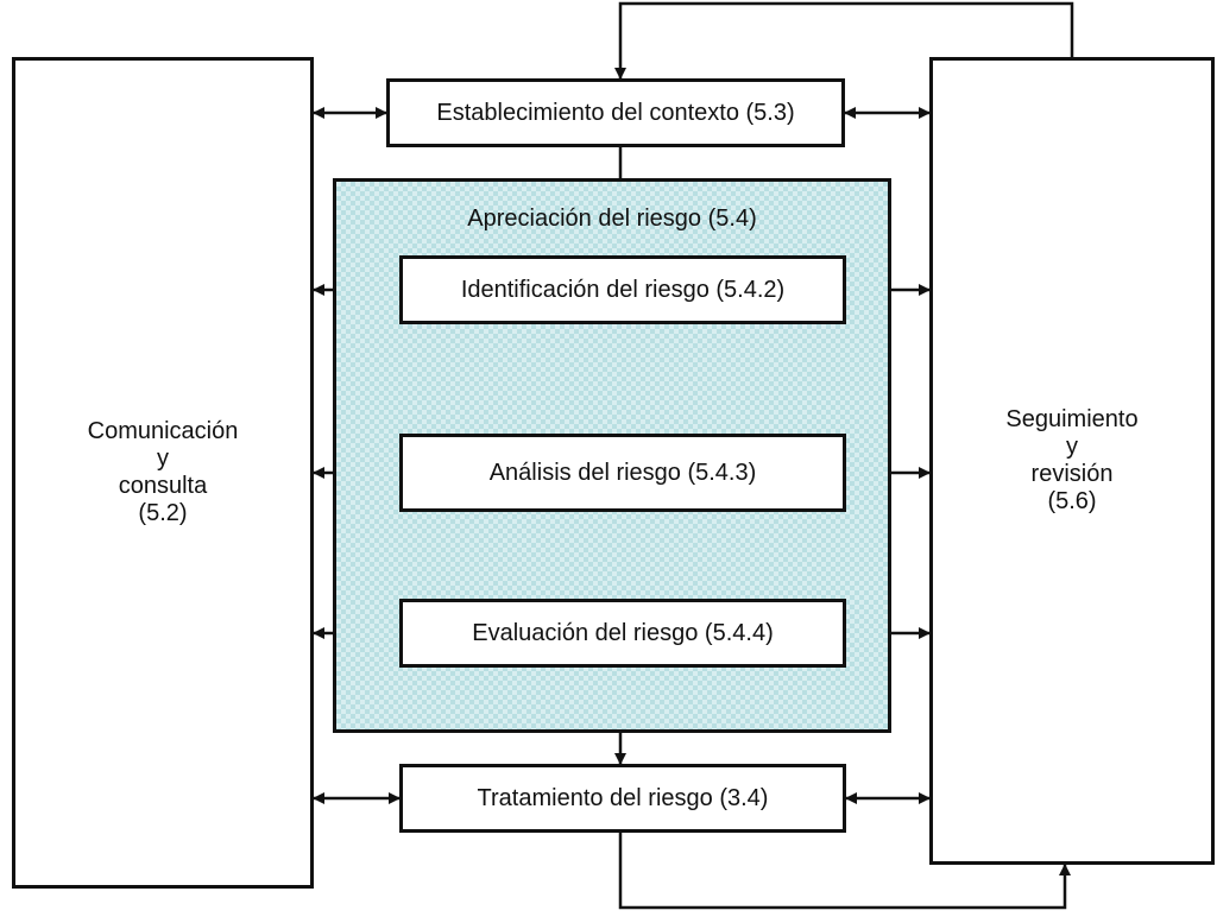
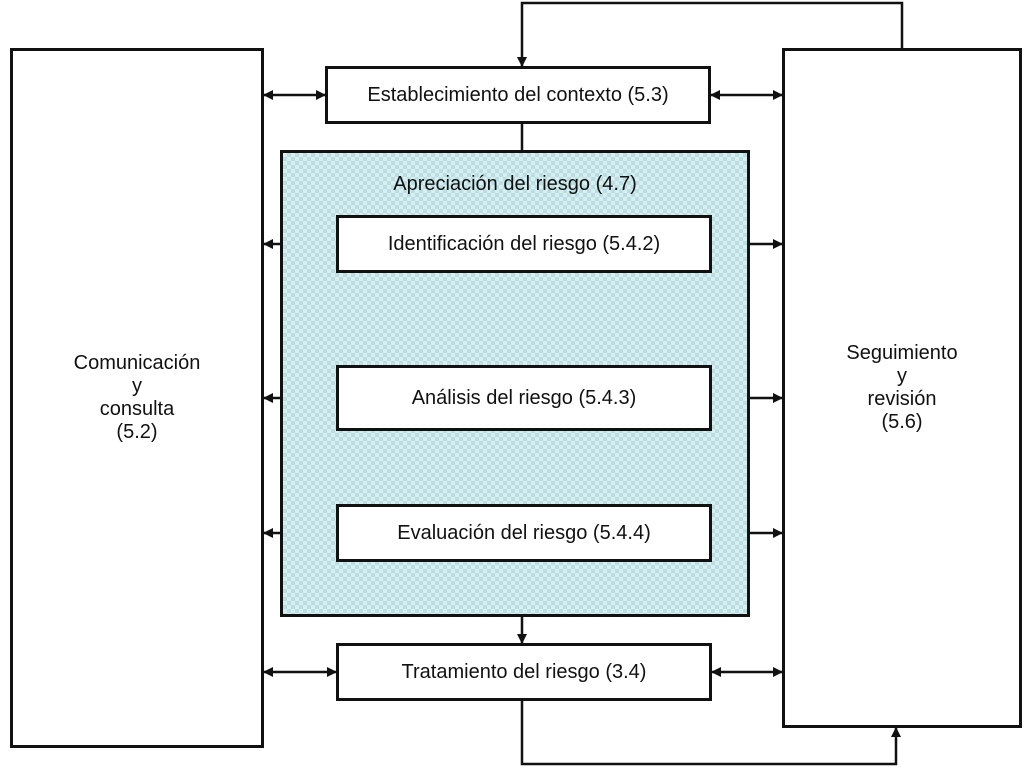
  Comunicación
  y
  consulta
  (5.2)
  Seguimiento
  y
  revisión
  (5.6)
- Apreciación del riesgo (5.4)
+ Apreciación del riesgo (4.7)
  Establecimiento del contexto (5.3)
  Identificación del riesgo (5.4.2)
  Análisis del riesgo (5.4.3)
  Evaluación del riesgo (5.4.4)
  Tratamiento del riesgo (3.4)
